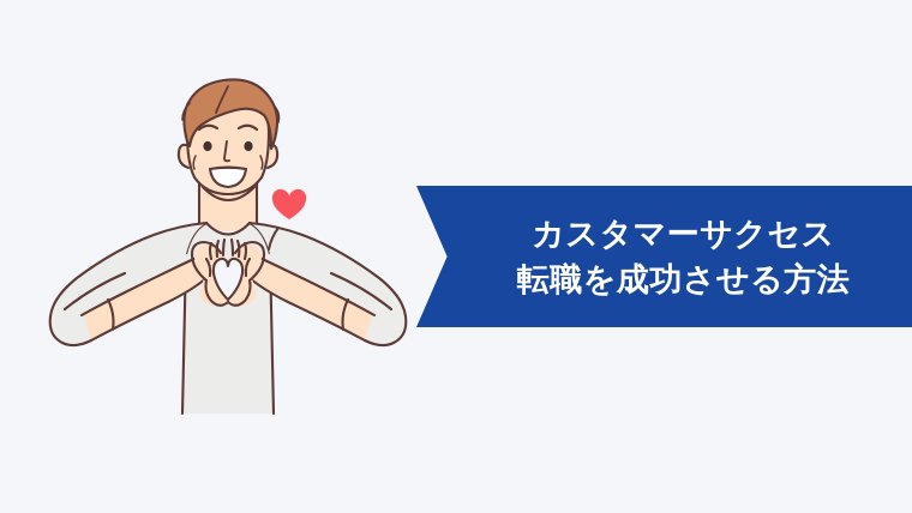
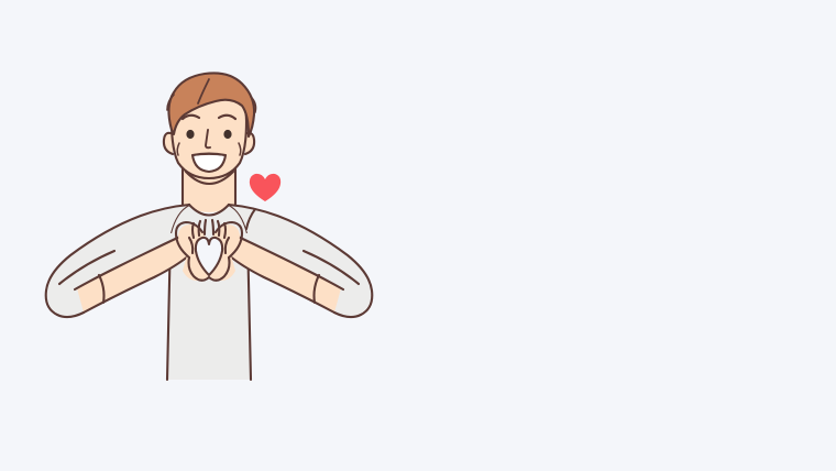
- カスタマーサクセス
- 転職を成功させる方法
